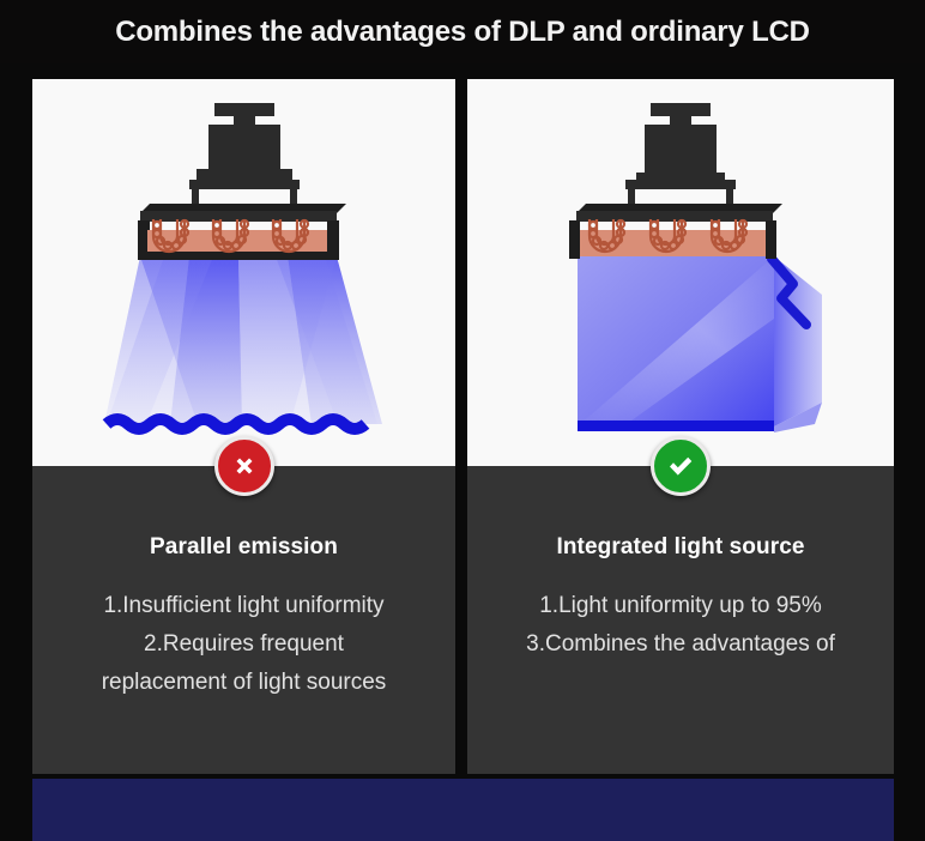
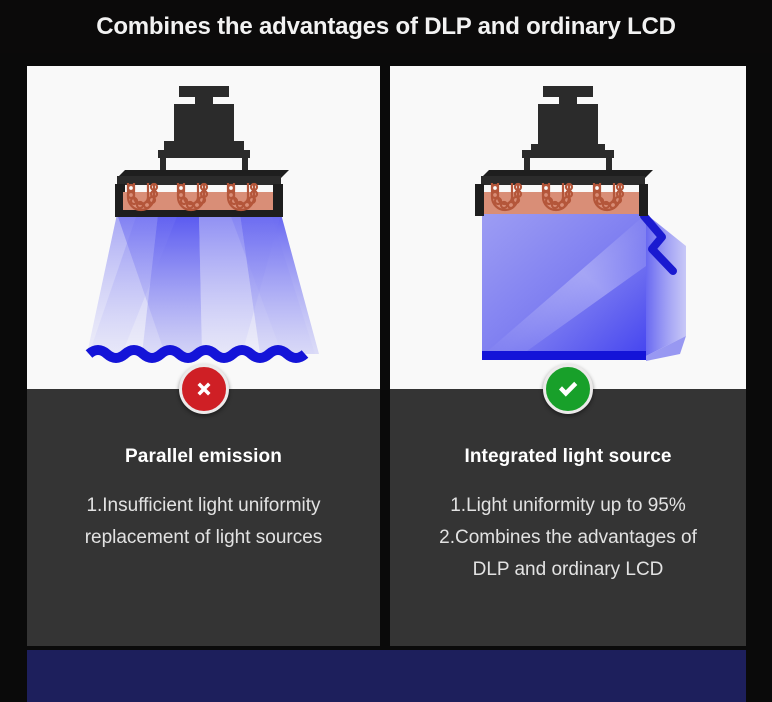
  Combines the advantages of DLP and ordinary LCD
  Parallel emission
  1.Insufficient light uniformity
- 2.Requires frequent
  replacement of light sources
  Integrated light source
  1.Light uniformity up to 95%
- 3.Combines the advantages of
+ 2.Combines the advantages of
+ DLP and ordinary LCD
